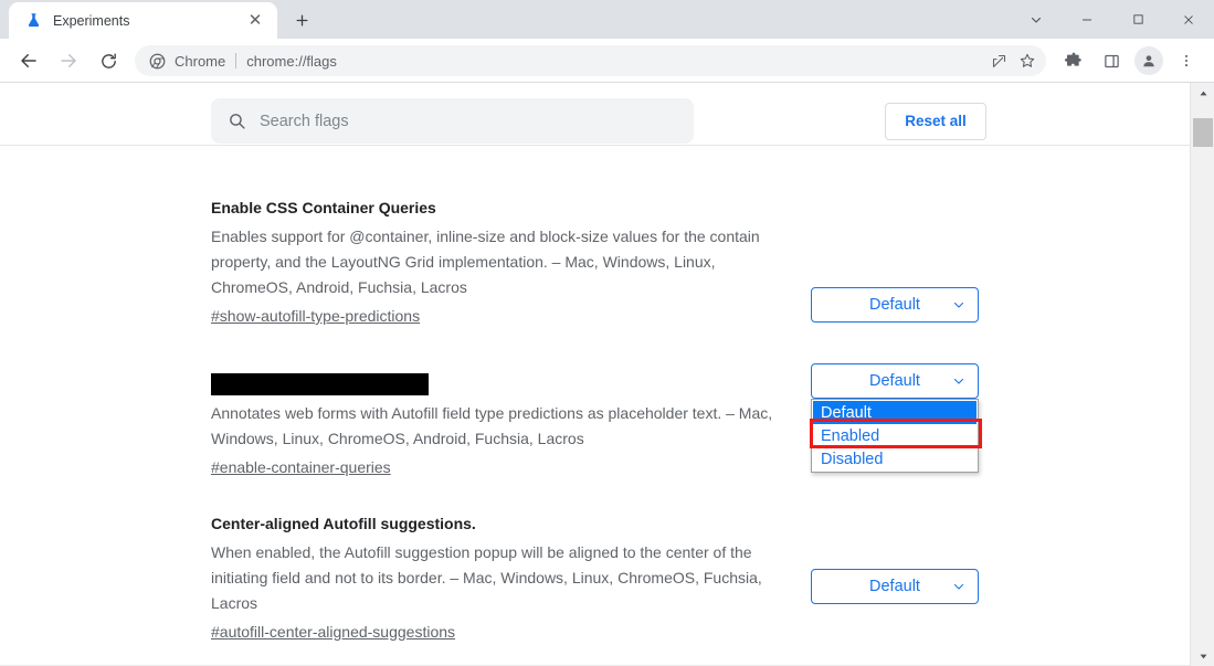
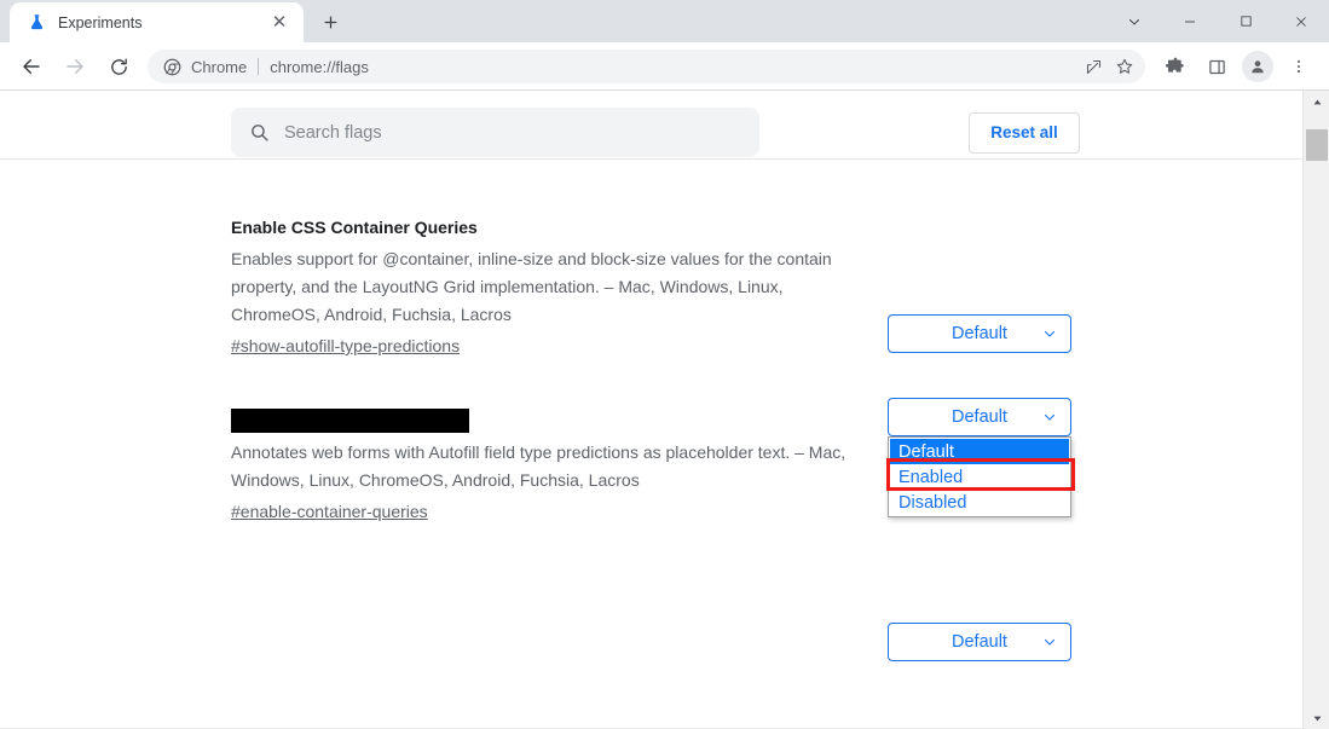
  Experiments
  ✕
  Chrome
  chrome://flags
  Search flags
  Reset all
  Enable CSS Container Queries
  Enables support for @container, inline-size and block-size values for the contain property, and the LayoutNG Grid implementation. – Mac, Windows, Linux, ChromeOS, Android, Fuchsia, Lacros
  #show-autofill-type-predictions
  Default
  Annotates web forms with Autofill field type predictions as placeholder text. – Mac, Windows, Linux, ChromeOS, Android, Fuchsia, Lacros
  #enable-container-queries
  Default
  Default
  Enabled
  Disabled
- Center-aligned Autofill suggestions.
- When enabled, the Autofill suggestion popup will be aligned to the center of the initiating field and not to its border. – Mac, Windows, Linux, ChromeOS, Fuchsia, Lacros
- #autofill-center-aligned-suggestions
  Default
